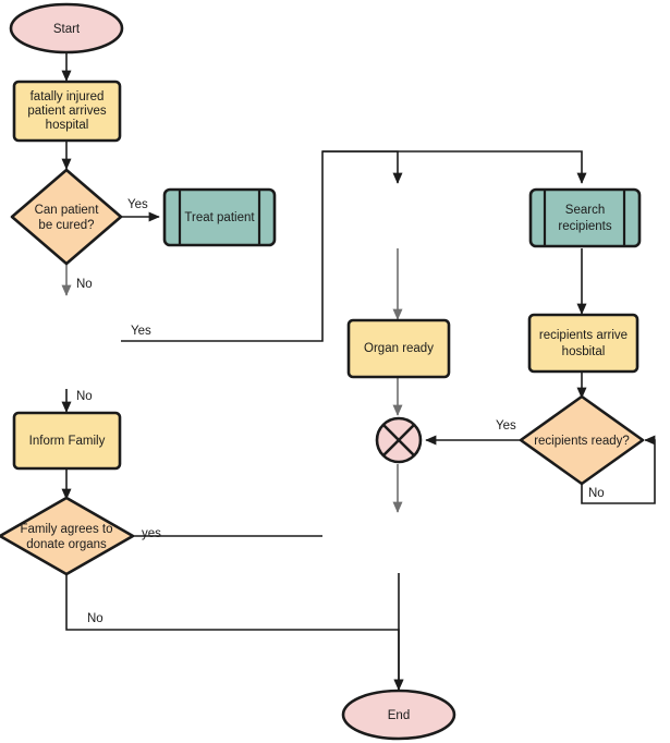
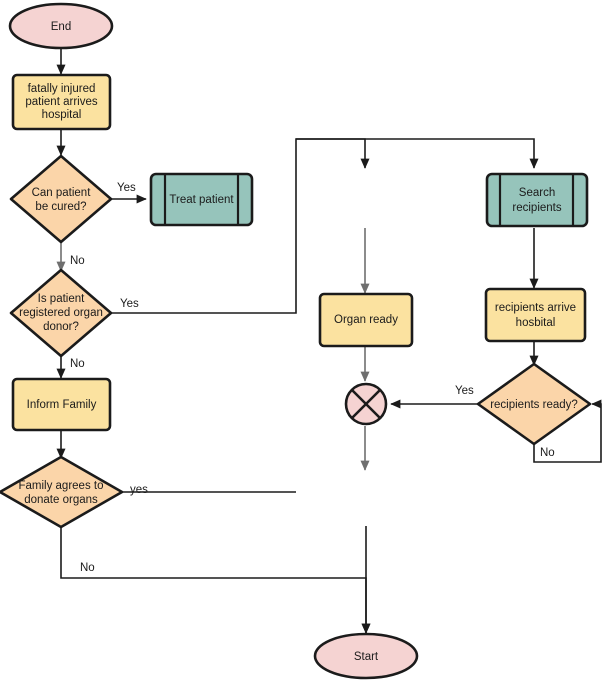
  Yes
  No
  Yes
  No
  yes
  No
  Yes
  No
- Start
+ End
  fatally injured
  patient arrives
  hospital
  Can patient
  be cured?
  Treat patient
+ Is patient
+ registered organ
+ donor?
  Inform Family
  Family agrees to
  donate organs
  Organ ready
  Search
  recipients
  recipients arrive
  hosbital
  recipients ready?
- End
+ Start
